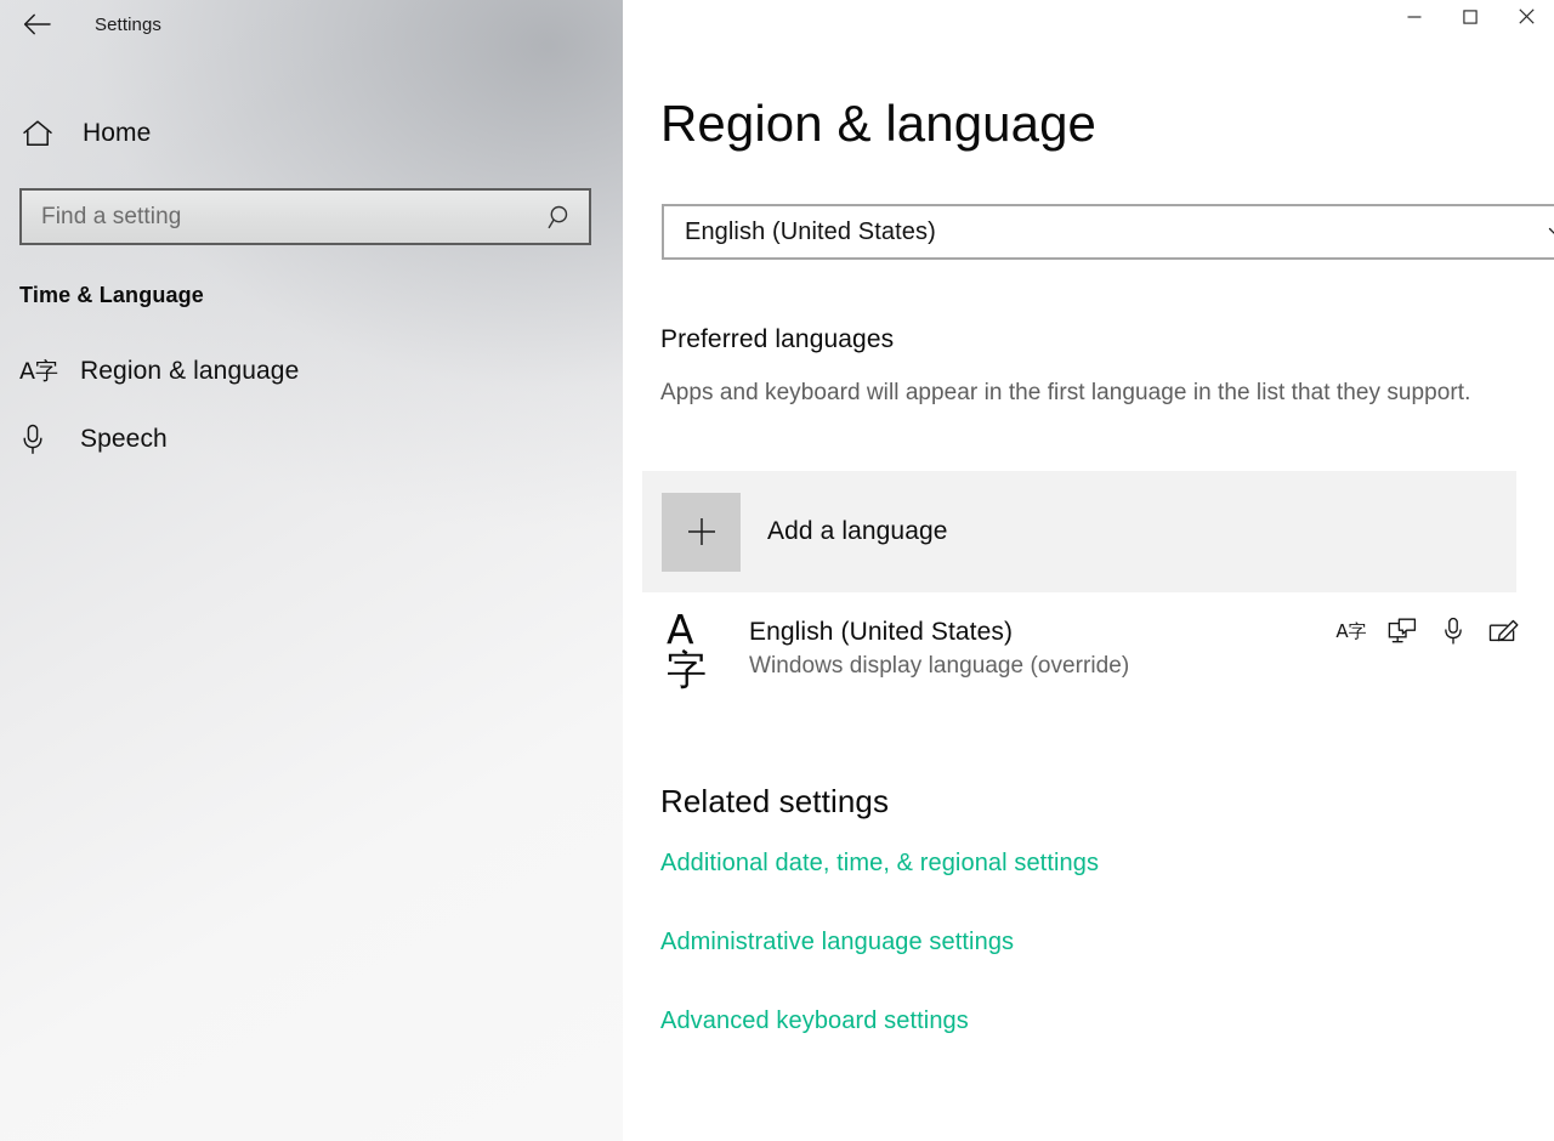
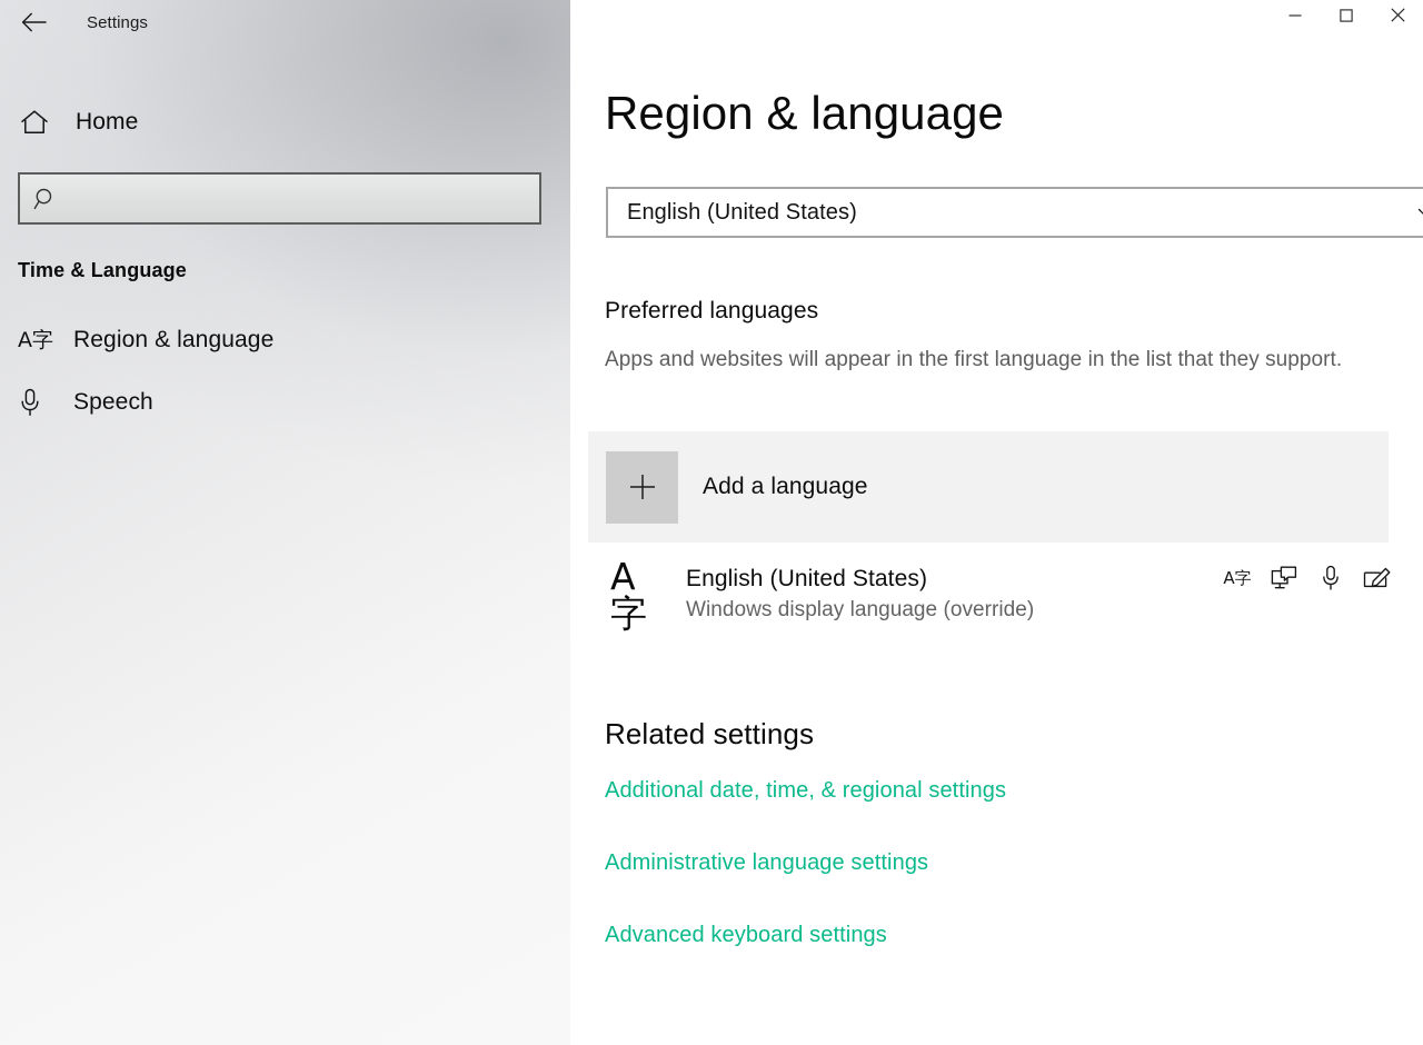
  Settings
  Home
- Find a setting
  Time & Language
  A字
  Region & language
  Speech
  Region & language
  English (United States)
  Preferred languages
- Apps and keyboard will appear in the first language in the list that they support.
+ Apps and websites will appear in the first language in the list that they support.
  Add a language
  A字
  English (United States)
  Windows display language (override)
  A字
  Related settings
  Additional date, time, & regional settings
  Administrative language settings
  Advanced keyboard settings
